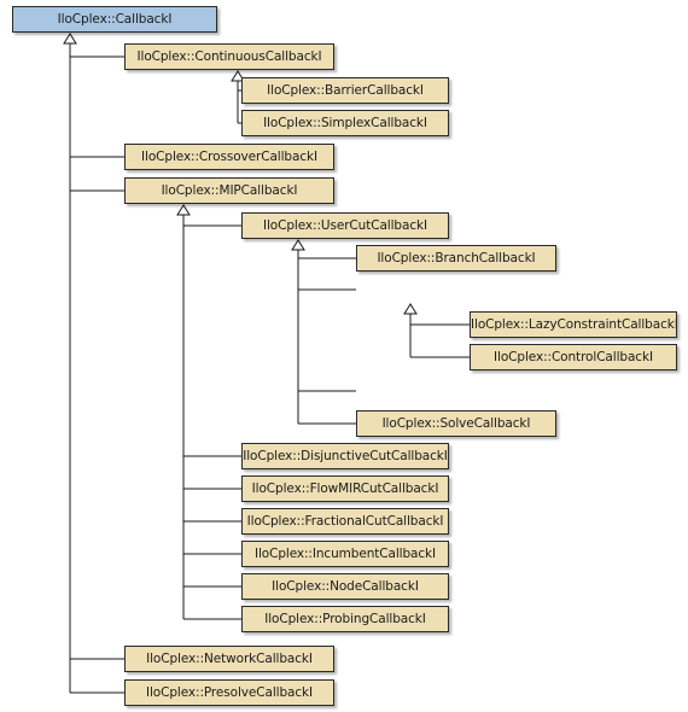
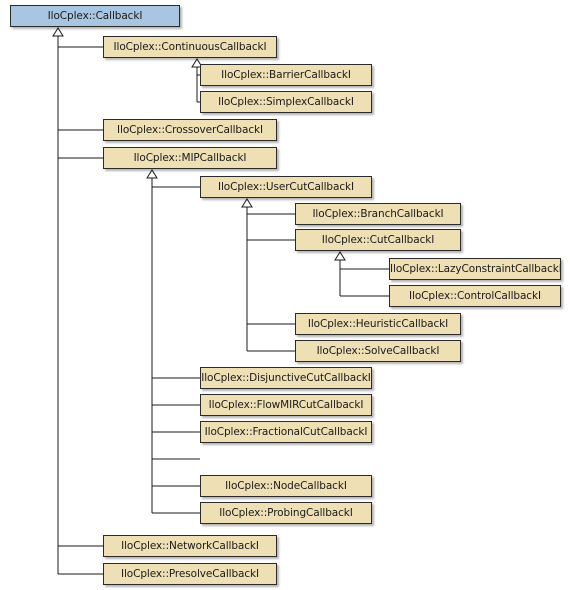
  IloCplex::CallbackI
  IloCplex::ContinuousCallbackI
  IloCplex::BarrierCallbackI
  IloCplex::SimplexCallbackI
  IloCplex::CrossoverCallbackI
  IloCplex::MIPCallbackI
  IloCplex::UserCutCallbackI
  IloCplex::BranchCallbackI
+ IloCplex::CutCallbackI
  IloCplex::LazyConstraintCallbackI
  IloCplex::ControlCallbackI
+ IloCplex::HeuristicCallbackI
  IloCplex::SolveCallbackI
  IloCplex::DisjunctiveCutCallbackI
  IloCplex::FlowMIRCutCallbackI
  IloCplex::FractionalCutCallbackI
- IloCplex::IncumbentCallbackI
  IloCplex::NodeCallbackI
  IloCplex::ProbingCallbackI
  IloCplex::NetworkCallbackI
  IloCplex::PresolveCallbackI
